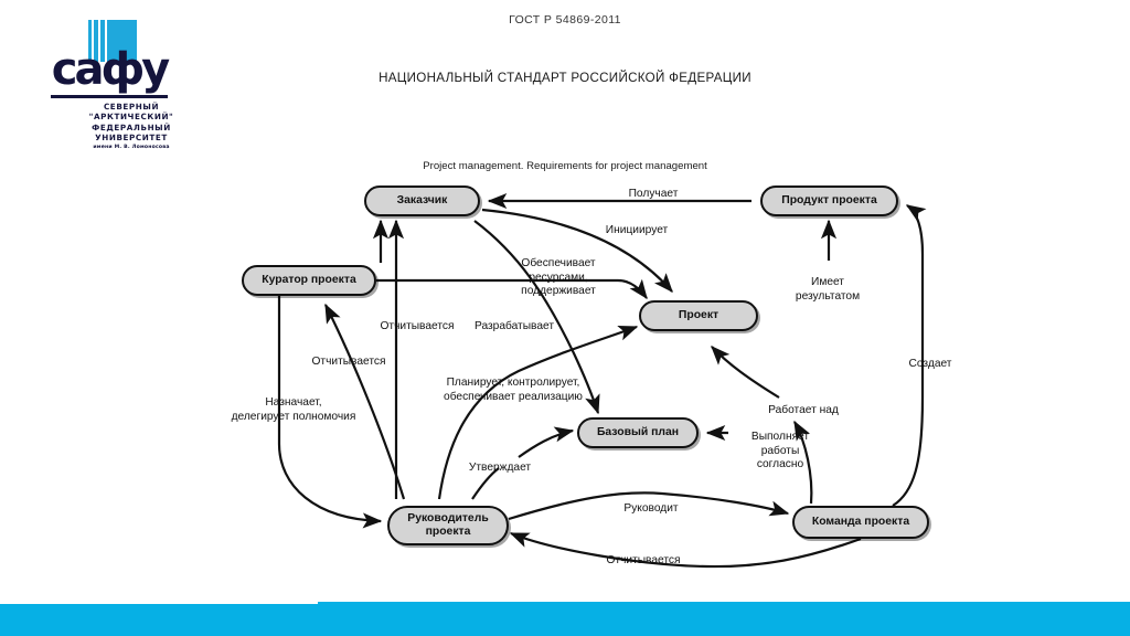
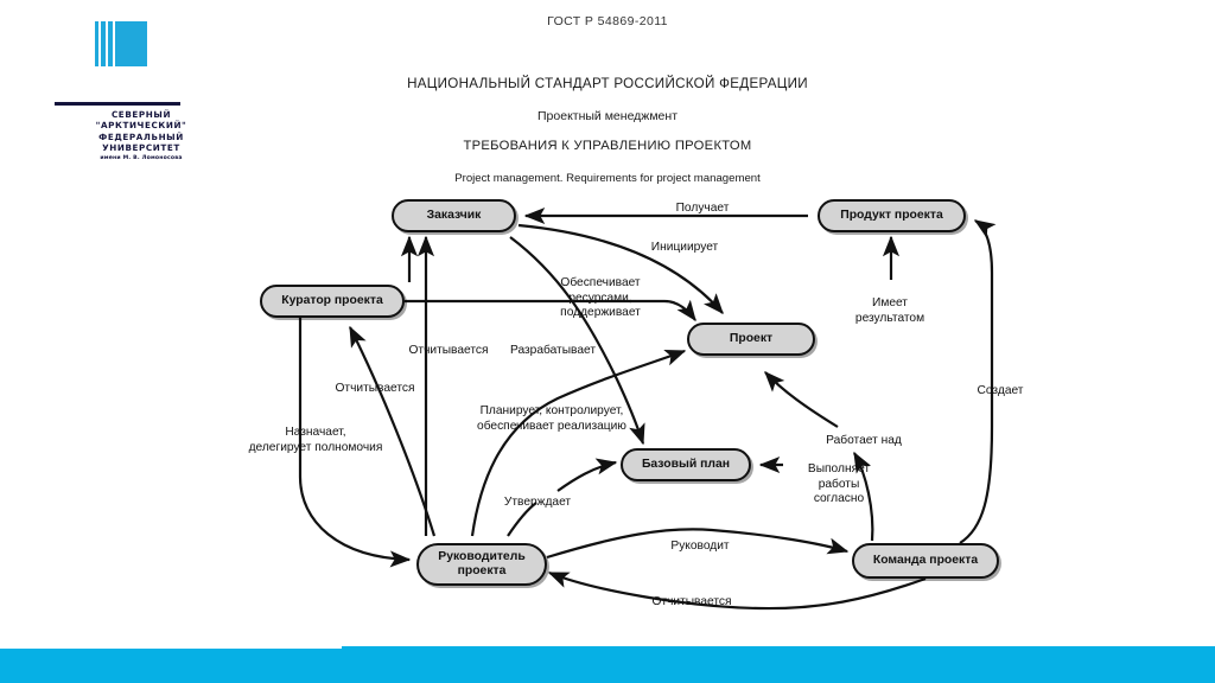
- сафу
  СЕВЕРНЫЙ
  "АРКТИЧЕСКИЙ"
  ФЕДЕРАЛЬНЫЙ
  УНИВЕРСИТЕТ
  ГОСТ Р 54869-2011
  НАЦИОНАЛЬНЫЙ СТАНДАРТ РОССИЙСКОЙ ФЕДЕРАЦИИ
+ Проектный менеджмент
+ ТРЕБОВАНИЯ К УПРАВЛЕНИЮ ПРОЕКТОМ
  Project management. Requirements for project management
  Заказчик
  Продукт проекта
  Куратор проекта
  Проект
  Базовый план
  Руководитель
  проекта
  Команда проекта
  Получает
  Инициирует
  Обеспечивает
  ресурсами,
  поддерживает
  Имеет
  результатом
  Отчитывается
  Разрабатывает
  Отчитывается
  Создает
  Планирует, контролирует,
  обеспечивает реализацию
  Назначает,
  делегирует полномочия
  Работает над
  Выполняет
  работы
  согласно
  Утверждает
  Руководит
  Отчитывается
